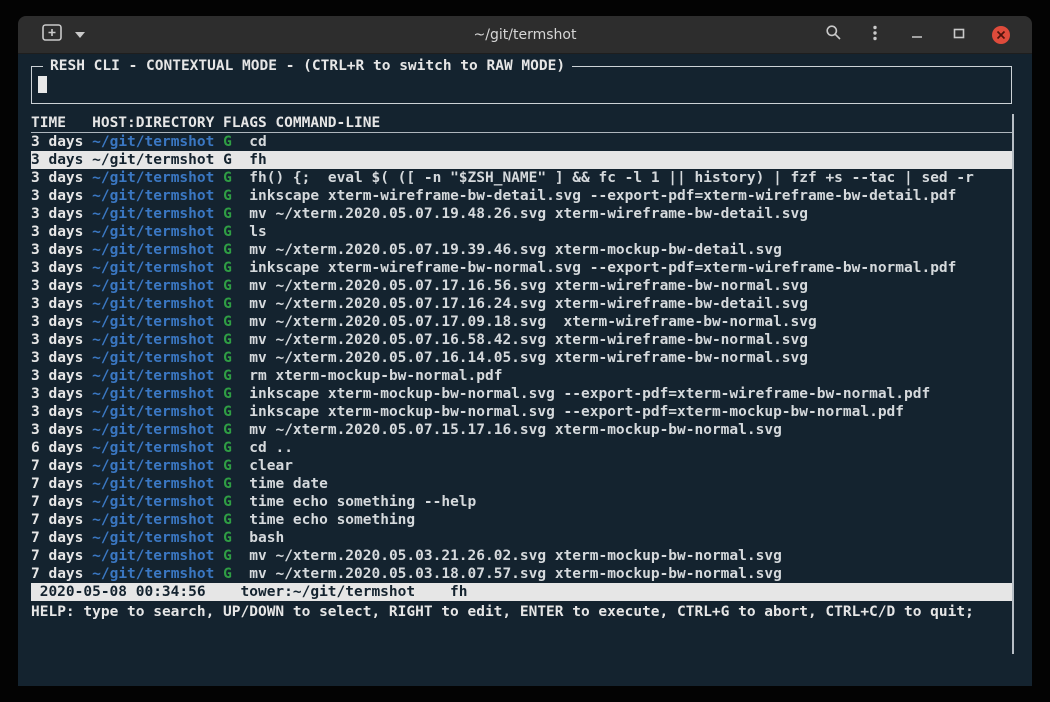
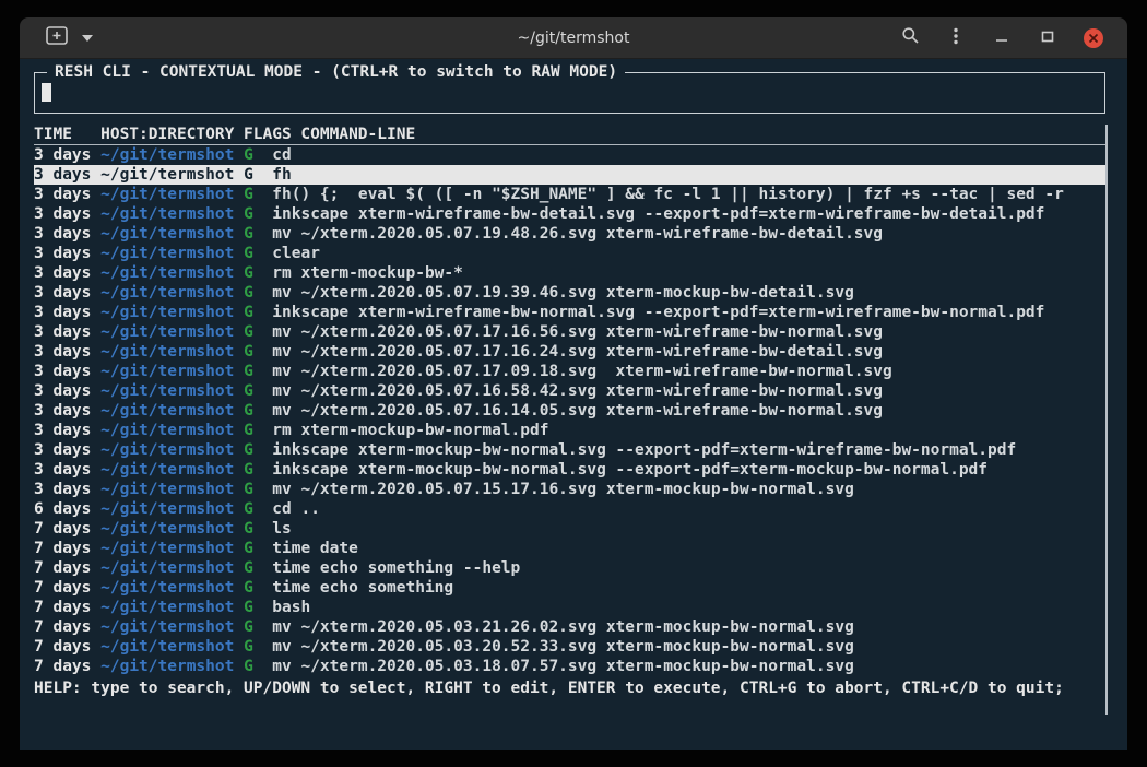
  ~/git/termshot
  RESH CLI - CONTEXTUAL MODE - (CTRL+R to switch to RAW MODE)
  TIME HOST:DIRECTORY FLAGS COMMAND-LINE
  3 days ~/git/termshot G cd
  3 days ~/git/termshot G fh
  3 days ~/git/termshot G fh() {; eval $( ([ -n "$ZSH_NAME" ] && fc -l 1 || history) | fzf +s --tac | sed -r
  3 days ~/git/termshot G inkscape xterm-wireframe-bw-detail.svg --export-pdf=xterm-wireframe-bw-detail.pdf
  3 days ~/git/termshot G mv ~/xterm.2020.05.07.19.48.26.svg xterm-wireframe-bw-detail.svg
- 3 days ~/git/termshot G ls
+ 3 days ~/git/termshot G clear
+ 3 days ~/git/termshot G rm xterm-mockup-bw-*
  3 days ~/git/termshot G mv ~/xterm.2020.05.07.19.39.46.svg xterm-mockup-bw-detail.svg
  3 days ~/git/termshot G inkscape xterm-wireframe-bw-normal.svg --export-pdf=xterm-wireframe-bw-normal.pdf
  3 days ~/git/termshot G mv ~/xterm.2020.05.07.17.16.56.svg xterm-wireframe-bw-normal.svg
  3 days ~/git/termshot G mv ~/xterm.2020.05.07.17.16.24.svg xterm-wireframe-bw-detail.svg
  3 days ~/git/termshot G mv ~/xterm.2020.05.07.17.09.18.svg xterm-wireframe-bw-normal.svg
  3 days ~/git/termshot G mv ~/xterm.2020.05.07.16.58.42.svg xterm-wireframe-bw-normal.svg
  3 days ~/git/termshot G mv ~/xterm.2020.05.07.16.14.05.svg xterm-wireframe-bw-normal.svg
  3 days ~/git/termshot G rm xterm-mockup-bw-normal.pdf
  3 days ~/git/termshot G inkscape xterm-mockup-bw-normal.svg --export-pdf=xterm-wireframe-bw-normal.pdf
  3 days ~/git/termshot G inkscape xterm-mockup-bw-normal.svg --export-pdf=xterm-mockup-bw-normal.pdf
  3 days ~/git/termshot G mv ~/xterm.2020.05.07.15.17.16.svg xterm-mockup-bw-normal.svg
  6 days ~/git/termshot G cd ..
- 7 days ~/git/termshot G clear
+ 7 days ~/git/termshot G ls
  7 days ~/git/termshot G time date
  7 days ~/git/termshot G time echo something --help
  7 days ~/git/termshot G time echo something
  7 days ~/git/termshot G bash
  7 days ~/git/termshot G mv ~/xterm.2020.05.03.21.26.02.svg xterm-mockup-bw-normal.svg
+ 7 days ~/git/termshot G mv ~/xterm.2020.05.03.20.52.33.svg xterm-mockup-bw-normal.svg
  7 days ~/git/termshot G mv ~/xterm.2020.05.03.18.07.57.svg xterm-mockup-bw-normal.svg
- 2020-05-08 00:34:56 tower:~/git/termshot fh
  HELP: type to search, UP/DOWN to select, RIGHT to edit, ENTER to execute, CTRL+G to abort, CTRL+C/D to quit;
